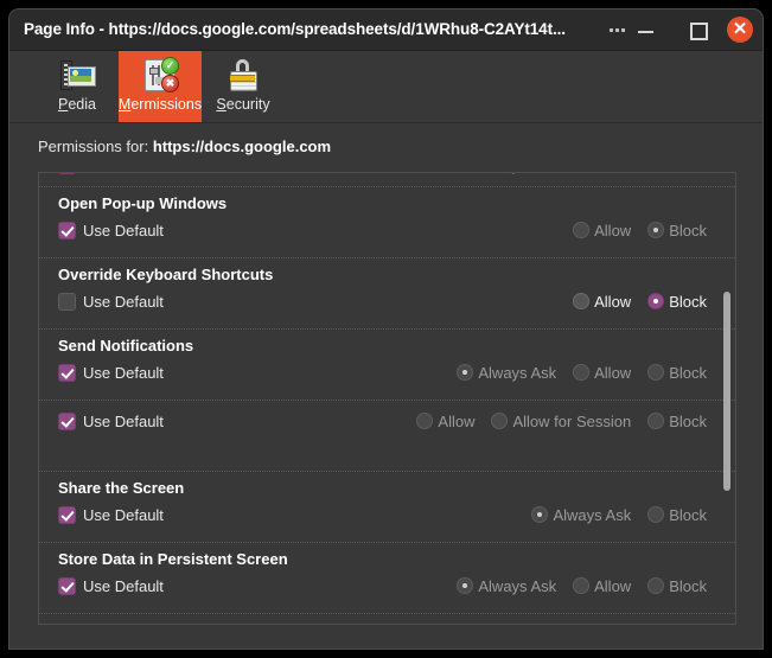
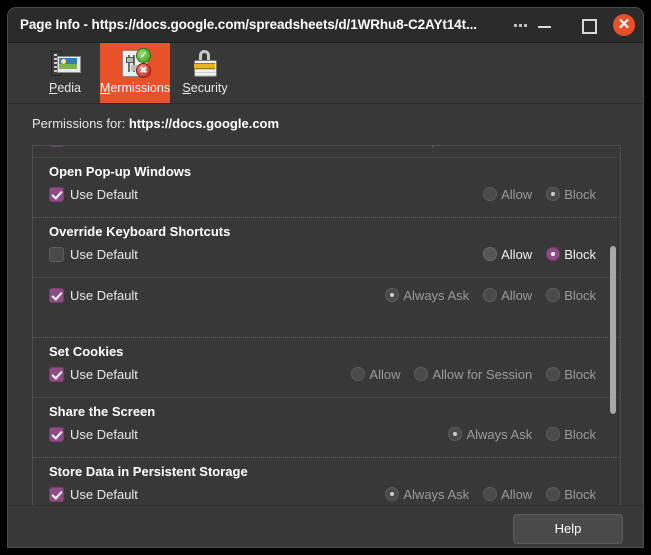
  Page Info - https://docs.google.com/spreadsheets/d/1WRhu8-C2AYt14t...
  ✕
  Pedia
  ✓
  ✖
  Mermissions
  Security
  Permissions for: https://docs.google.com
  Open Pop-up Windows
  Use Default
  Allow
  Block
  Override Keyboard Shortcuts
  Use Default
  Allow
  Block
- Send Notifications
  Use Default
  Always Ask
  Allow
  Block
+ Set Cookies
  Use Default
  Allow
  Allow for Session
  Block
  Share the Screen
  Use Default
  Always Ask
  Block
- Store Data in Persistent Screen
+ Store Data in Persistent Storage
  Use Default
  Always Ask
  Allow
  Block
+ Help
